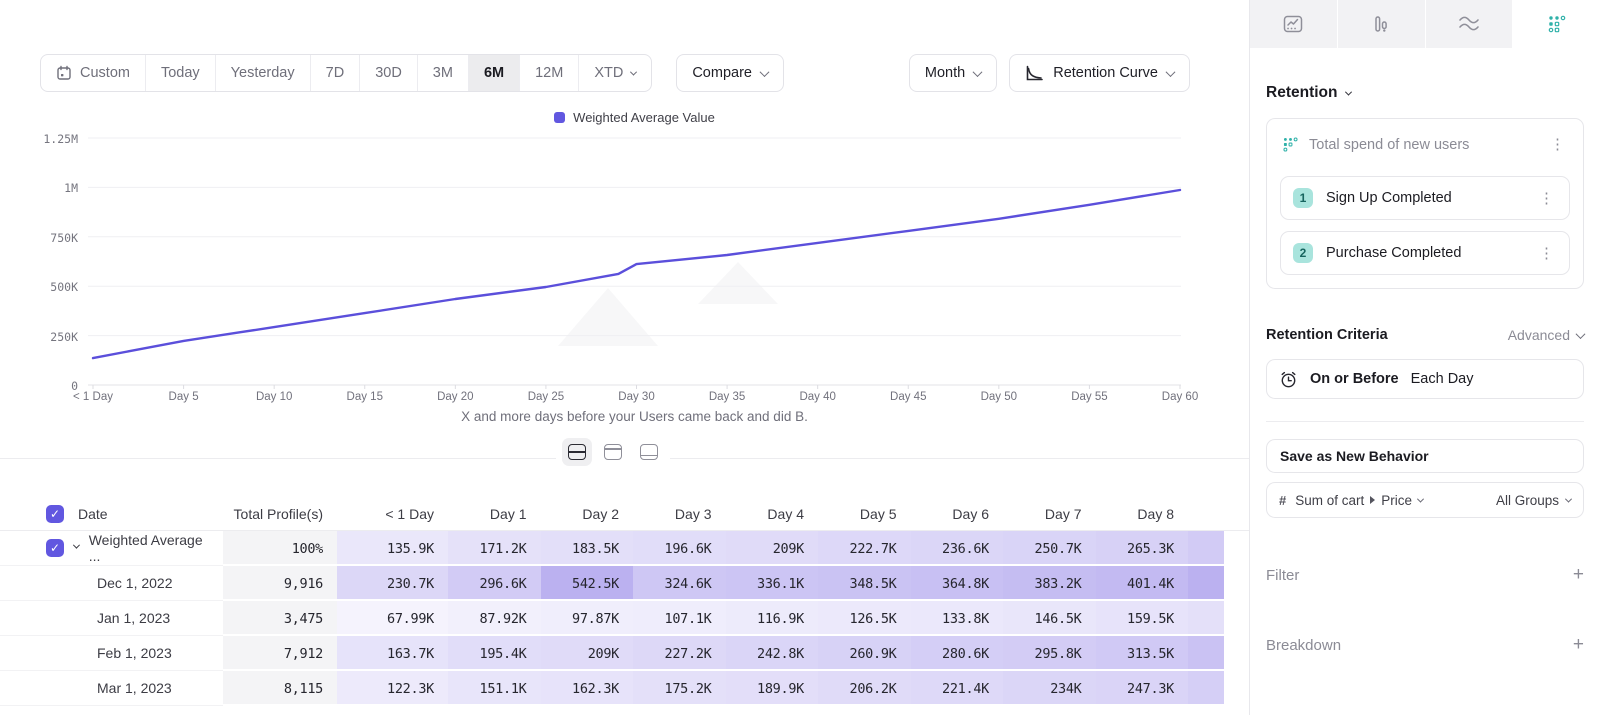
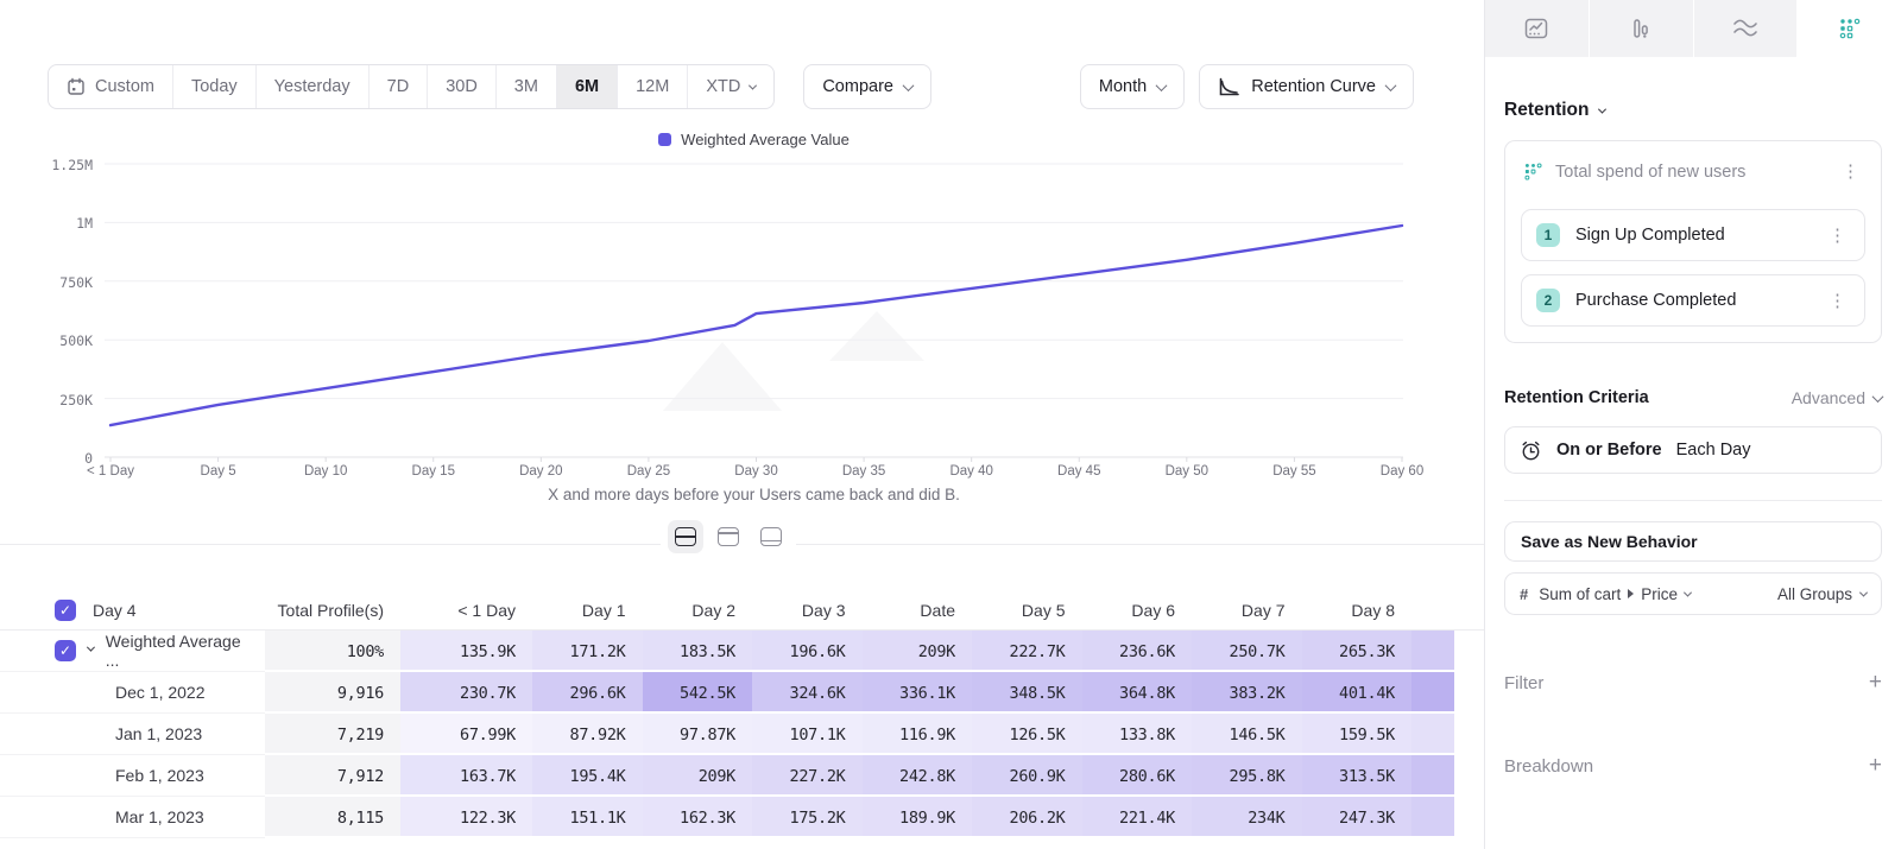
  Custom
  Today
  Yesterday
  7D
  30D
  3M
  6M
  12M
  XTD
  Compare
  Month
  Retention Curve
  Weighted Average Value
  0
  250K
  500K
  750K
  1M
  1.25M
  < 1 Day
  Day 5
  Day 10
  Day 15
  Day 20
  Day 25
  Day 30
  Day 35
  Day 40
  Day 45
  Day 50
  Day 55
  Day 60
  X and more days before your Users came back and did B.
  ✓
- Date
+ Day 4
  Total Profile(s)
  < 1 Day
  Day 1
  Day 2
  Day 3
- Day 4
+ Date
  Day 5
  Day 6
  Day 7
  Day 8
  ✓
  Weighted Average ...
  100%
  135.9K
  171.2K
  183.5K
  196.6K
  209K
  222.7K
  236.6K
  250.7K
  265.3K
  Dec 1, 2022
  9,916
  230.7K
  296.6K
  542.5K
  324.6K
  336.1K
  348.5K
  364.8K
  383.2K
  401.4K
  Jan 1, 2023
- 3,475
+ 7,219
  67.99K
  87.92K
  97.87K
  107.1K
  116.9K
  126.5K
  133.8K
  146.5K
  159.5K
  Feb 1, 2023
  7,912
  163.7K
  195.4K
  209K
  227.2K
  242.8K
  260.9K
  280.6K
  295.8K
  313.5K
  Mar 1, 2023
  8,115
  122.3K
  151.1K
  162.3K
  175.2K
  189.9K
  206.2K
  221.4K
  234K
  247.3K
  Retention
  Total spend of new users
  ⋮
  1
  Sign Up Completed
  ⋮
  2
  Purchase Completed
  ⋮
  Retention Criteria
  Advanced
  On or Before
  Each Day
  Save as New Behavior
  #
  Sum of cart
  Price
  All Groups
  Filter
  +
  Breakdown
  +
